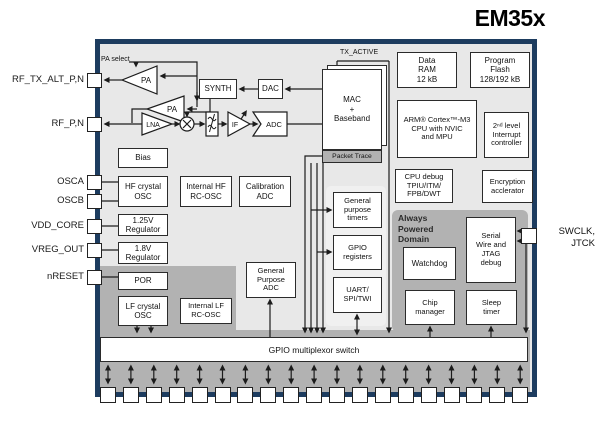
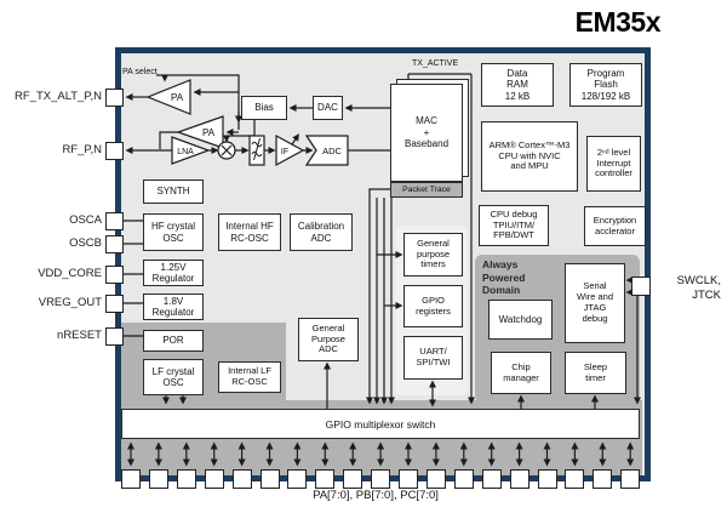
  EM35x
  Always
  Powered
  Domain
  PA
  PA
  ADC
  MAC
  +
  Baseband
  GPIO multiplexor switch
- SYNTH
+ Bias
  DAC
- Bias
+ SYNTH
  HF crystal
  OSC
  Internal HF
  RC-OSC
  Calibration
  ADC
  1.25V
  Regulator
  1.8V
  Regulator
  POR
  LF crystal
  OSC
  Internal LF
  RC-OSC
  General
  Purpose
  ADC
  Data
  RAM
  12 kB
  Program
  Flash
  128/192 kB
  ARM® Cortex™-M3
  CPU with NVIC
  and MPU
  2ⁿᵈ level
  Interrupt
  controller
  CPU debug
  TPIU/ITM/
  FPB/DWT
  Encryption
  acclerator
  General
  purpose
  timers
  GPIO
  registers
  UART/
  SPI/TWI
  Watchdog
  Serial
  Wire and
  JTAG
  debug
  Chip
  manager
  Sleep
  timer
  RF_TX_ALT_P,N
  RF_P,N
  OSCA
  OSCB
  VDD_CORE
  VREG_OUT
  nRESET
  SWCLK,
  JTCK
+ PA[7:0], PB[7:0], PC[7:0]
